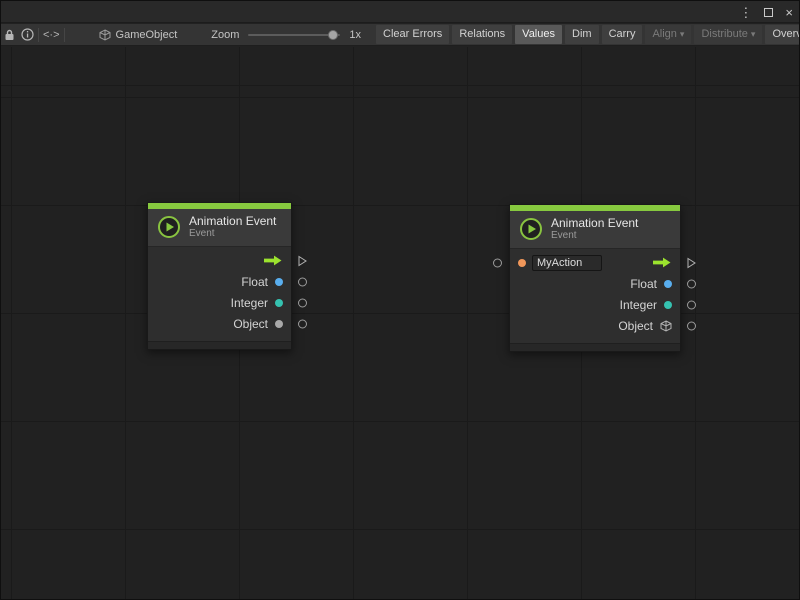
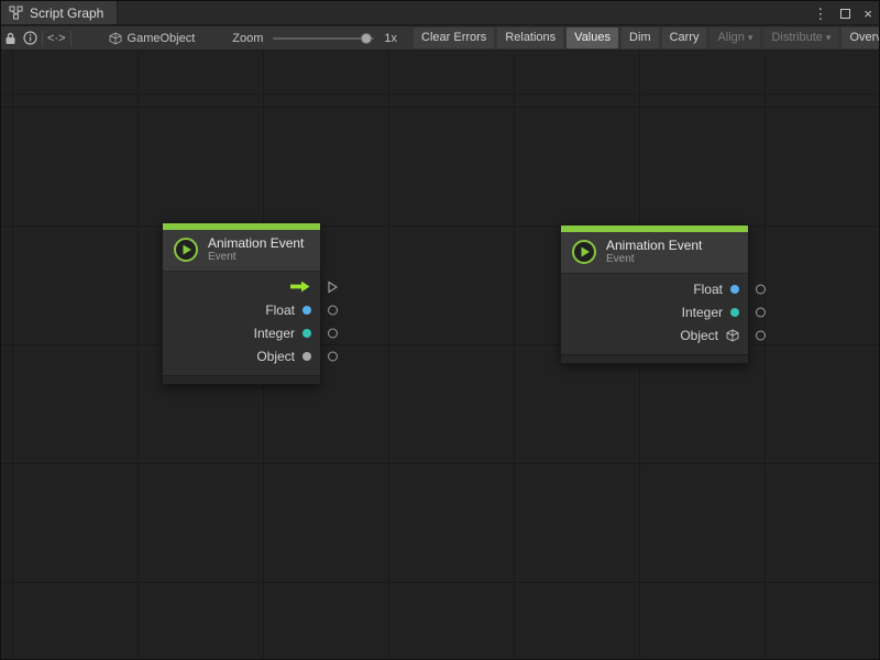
+ Script Graph
  ⋮
  ×
  <·>
  GameObject
  Zoom
  1x
  Clear Errors
  Relations
  Values
  Dim
  Carry
  Align ▾
  Distribute ▾
  Over
  Animation Event
  Event
  Float
  Integer
  Object
  Animation Event
  Event
- MyAction
  Float
  Integer
  Object
